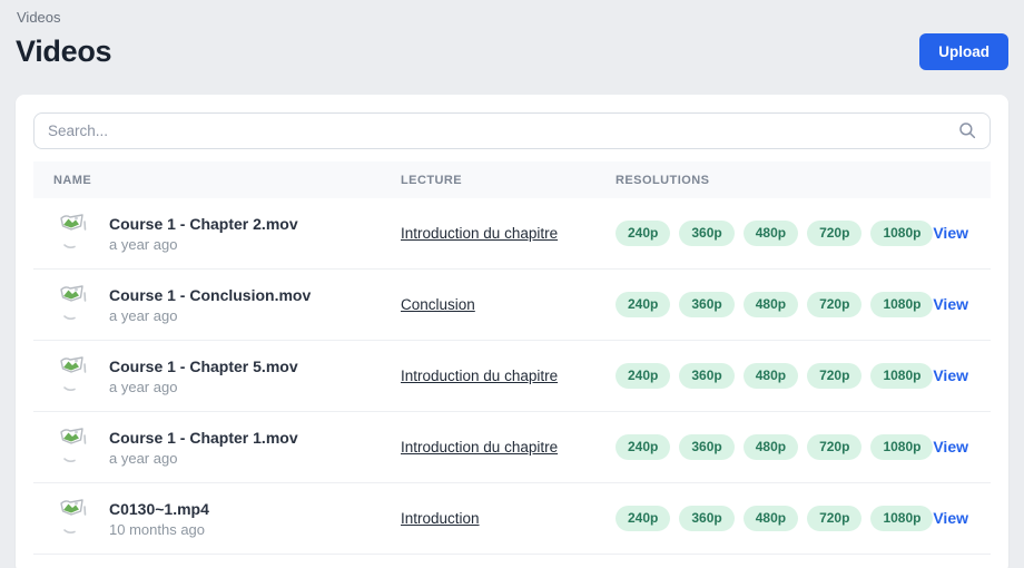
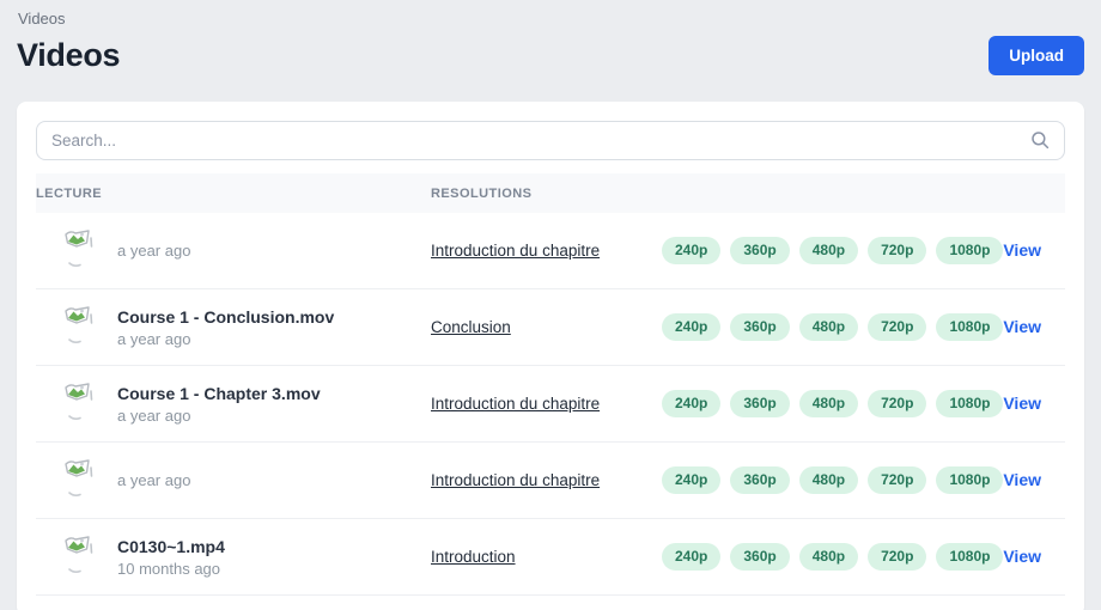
  Videos
  Videos
  Upload
  Search...
- NAME
  LECTURE
  RESOLUTIONS
- Course 1 - Chapter 2.mov
  a year ago
  Introduction du chapitre
  240p
  360p
  480p
  720p
  1080p
  View
  Course 1 - Conclusion.mov
  a year ago
  Conclusion
  240p
  360p
  480p
  720p
  1080p
  View
- Course 1 - Chapter 5.mov
+ Course 1 - Chapter 3.mov
  a year ago
  Introduction du chapitre
  240p
  360p
  480p
  720p
  1080p
  View
- Course 1 - Chapter 1.mov
  a year ago
  Introduction du chapitre
  240p
  360p
  480p
  720p
  1080p
  View
  C0130~1.mp4
  10 months ago
  Introduction
  240p
  360p
  480p
  720p
  1080p
  View
